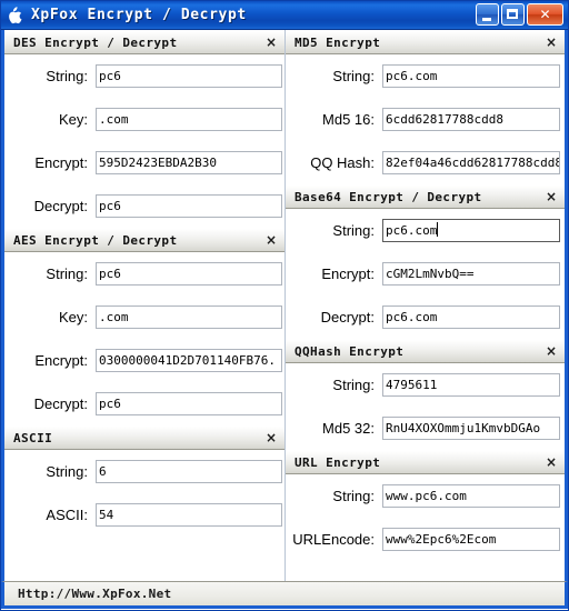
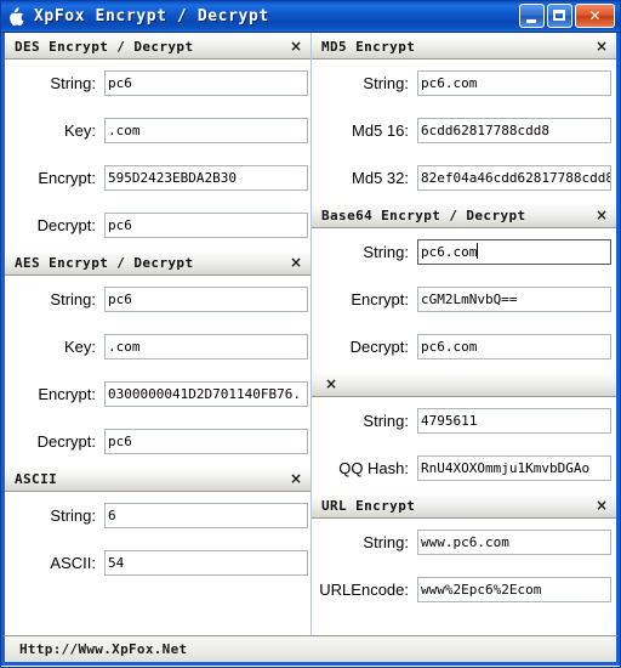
  XpFox Encrypt / Decrypt
  ✕
  DES Encrypt / Decrypt
  ×
  String:
  pc6
  Key:
  .com
  Encrypt:
  595D2423EBDA2B30
  Decrypt:
  pc6
  AES Encrypt / Decrypt
  ×
  String:
  pc6
  Key:
  .com
  Encrypt:
  0300000041D2D701140FB76.
  Decrypt:
  pc6
  ASCII
  ×
  String:
  6
  ASCII:
  54
  MD5 Encrypt
  ×
  String:
  pc6.com
  Md5 16:
  6cdd62817788cdd8
- QQ Hash:
+ Md5 32:
  82ef04a46cdd62817788cdd8
  Base64 Encrypt / Decrypt
  ×
  String:
  pc6.com
  Encrypt:
  cGM2LmNvbQ==
  Decrypt:
  pc6.com
- QQHash Encrypt
  ×
  String:
  4795611
- Md5 32:
+ QQ Hash:
  RnU4XOXOmmju1KmvbDGAo
  URL Encrypt
  ×
  String:
  www.pc6.com
  URLEncode:
  www%2Epc6%2Ecom
  Http://Www.XpFox.Net
